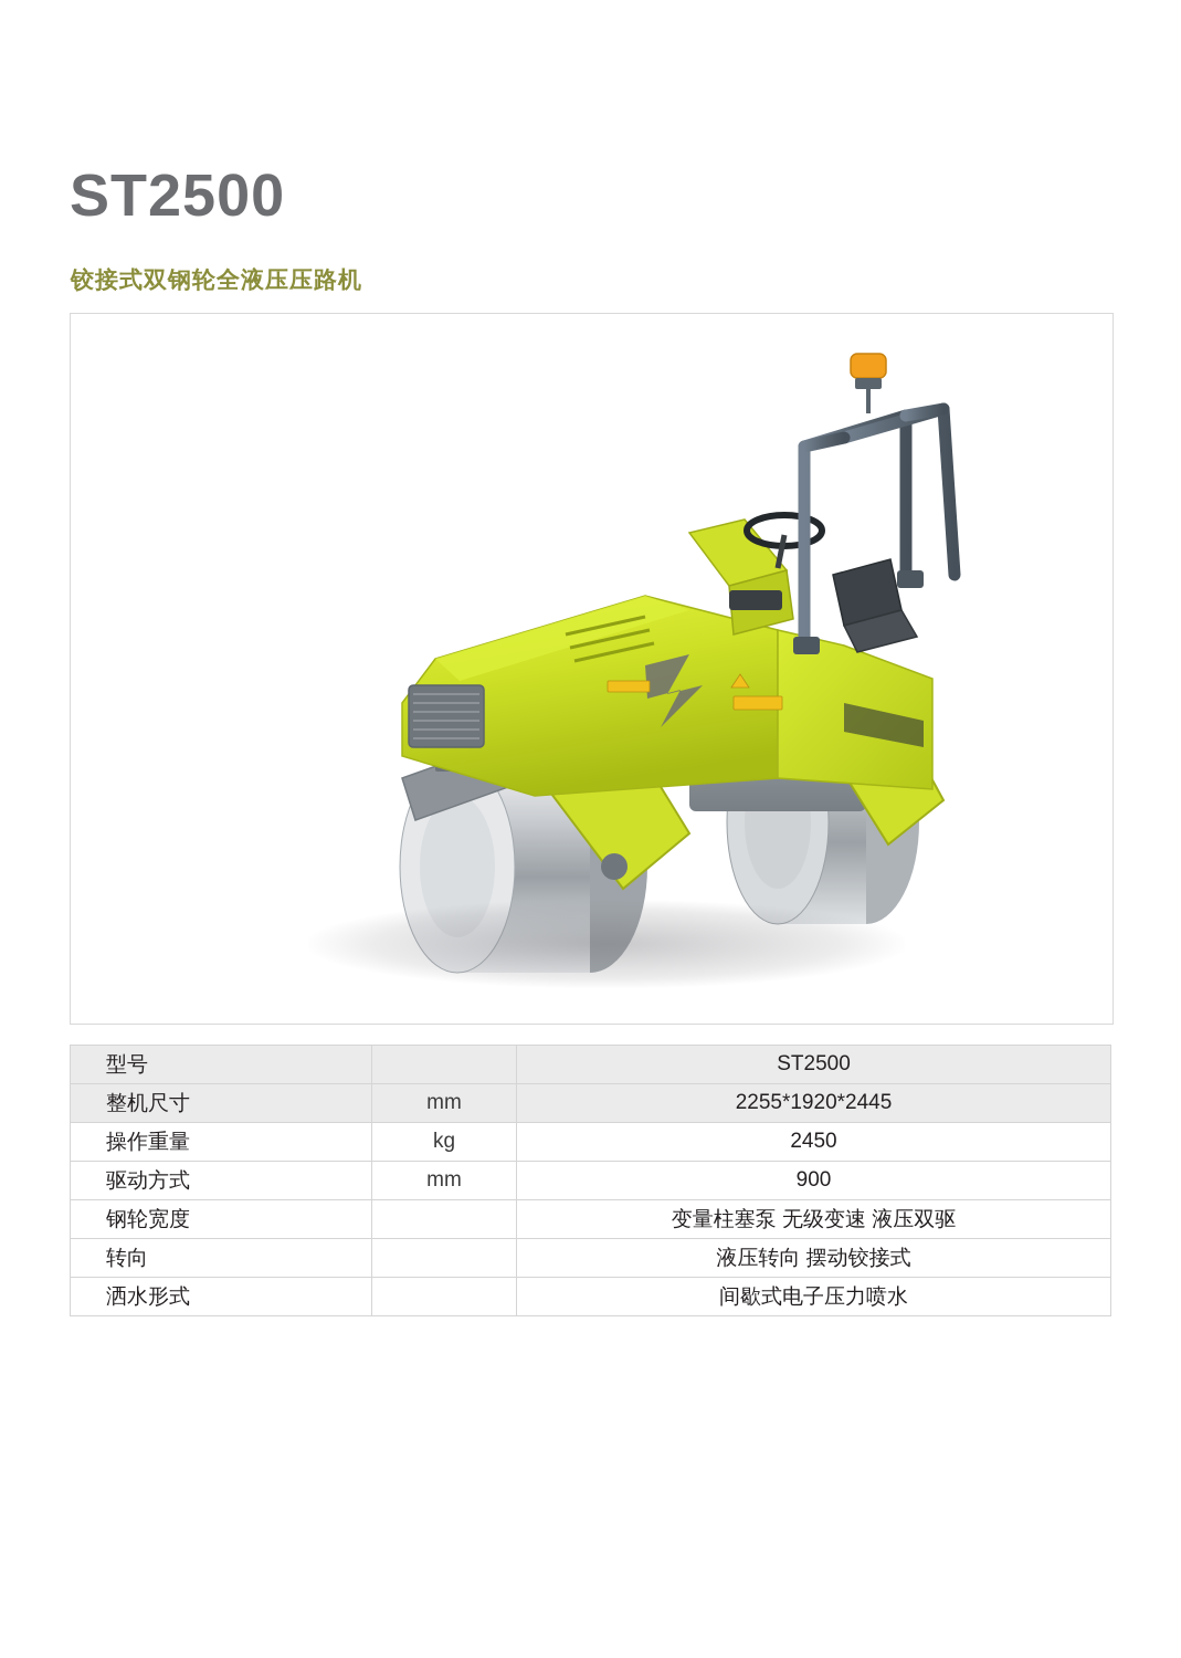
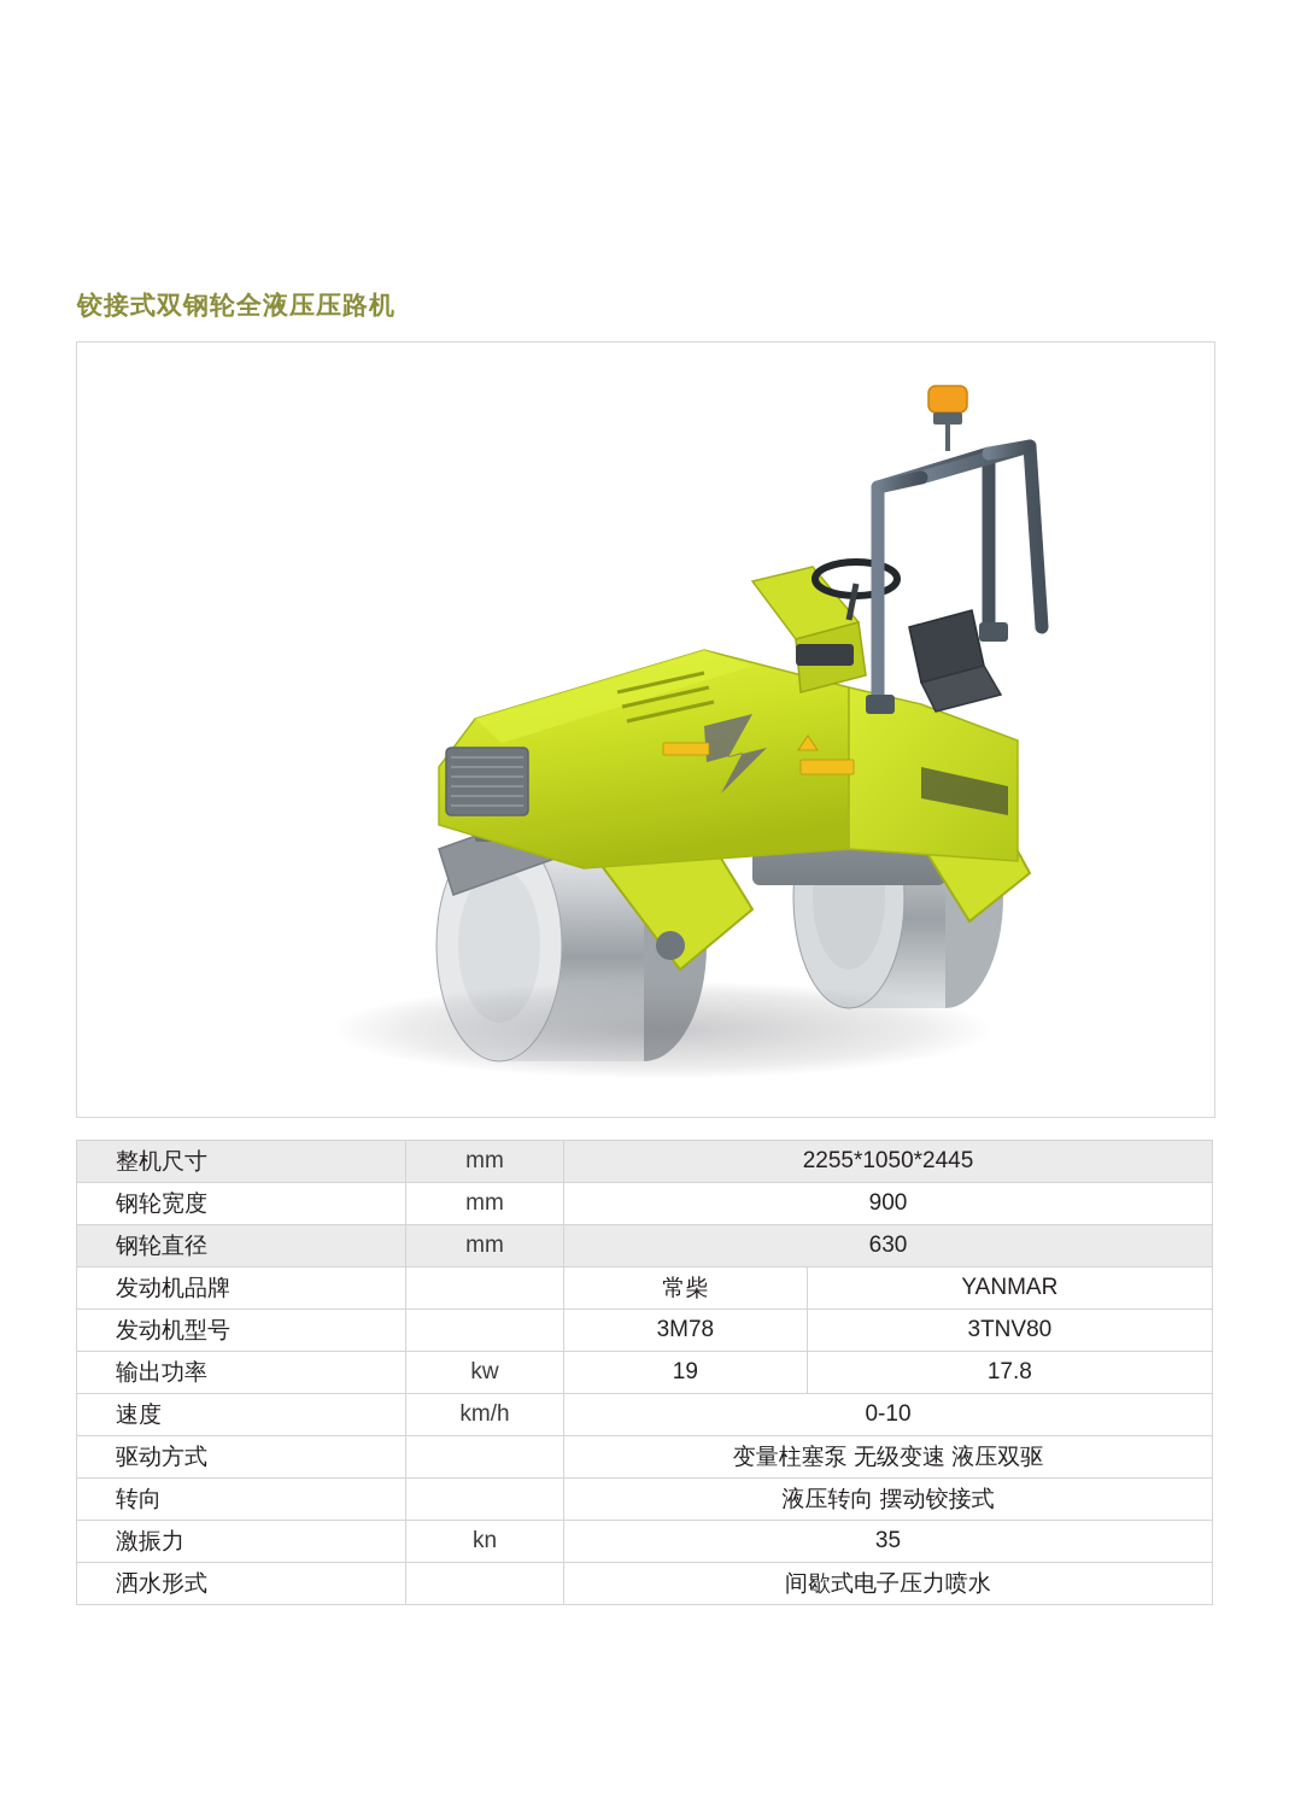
- ST2500
  铰接式双钢轮全液压压路机
- 型号		ST2500
- 整机尺寸	mm	2255*1920*2445
+ 整机尺寸	mm	2255*1050*2445
- 操作重量	kg	2450
- 驱动方式	mm	900
+ 钢轮宽度	mm	900
+ 钢轮直径	mm	630
+ 发动机品牌		常柴	YANMAR
+ 发动机型号		3M78	3TNV80
+ 输出功率	kw	19	17.8
+ 速度	km/h	0-10
- 钢轮宽度		变量柱塞泵 无级变速 液压双驱
+ 驱动方式		变量柱塞泵 无级变速 液压双驱
  转向		液压转向 摆动铰接式
+ 激振力	kn	35
  洒水形式		间歇式电子压力喷水
